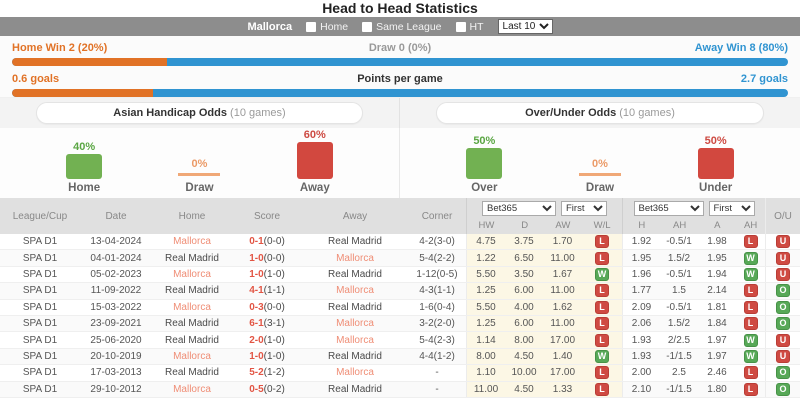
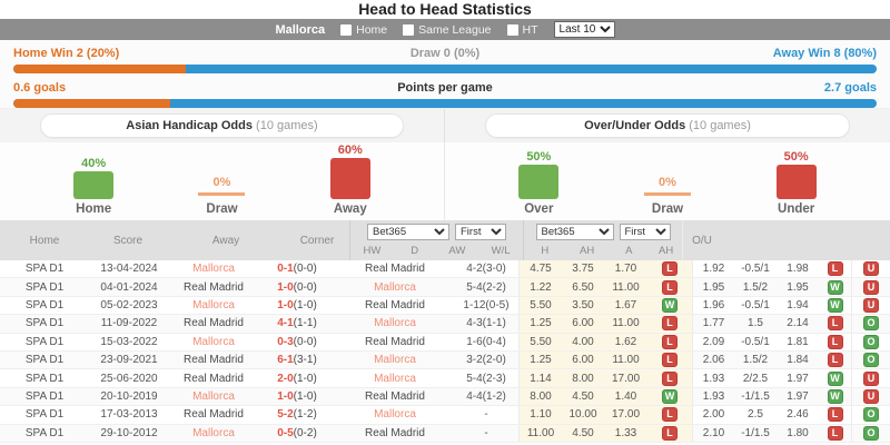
  Head to Head Statistics
  Mallorca
  Home
  Same League
  HT
  Last 10
  Home Win 2 (20%)
  Draw 0 (0%)
  Away Win 8 (80%)
  0.6 goals
  Points per game
  2.7 goals
  Asian Handicap Odds (10 games)
  Over/Under Odds (10 games)
  40%
  Home
  0%
  Draw
  60%
  Away
  50%
  Over
  0%
  Draw
  50%
  Under
- League/Cup
- Date
  Home
  Score
  Away
  Corner
  Bet365
  First
  HW
  D
  AW
  W/L
  Bet365
  First
  H
  AH
  A
  AH
  O/U
  SPA D1
  13-04-2024
  Mallorca
  0-1
  (0-0)
  Real Madrid
  4-2(3-0)
  4.75
  3.75
  1.70
  L
  1.92
  -0.5/1
  1.98
  L
  U
  SPA D1
  04-01-2024
  Real Madrid
  1-0
  (0-0)
  Mallorca
  5-4(2-2)
  1.22
  6.50
  11.00
  L
  1.95
  1.5/2
  1.95
  W
  U
  SPA D1
  05-02-2023
  Mallorca
  1-0
  (1-0)
  Real Madrid
  1-12(0-5)
  5.50
  3.50
  1.67
  W
  1.96
  -0.5/1
  1.94
  W
  U
  SPA D1
  11-09-2022
  Real Madrid
  4-1
  (1-1)
  Mallorca
  4-3(1-1)
  1.25
  6.00
  11.00
  L
  1.77
  1.5
  2.14
  L
  O
  SPA D1
  15-03-2022
  Mallorca
  0-3
  (0-0)
  Real Madrid
  1-6(0-4)
  5.50
  4.00
  1.62
  L
  2.09
  -0.5/1
  1.81
  L
  O
  SPA D1
  23-09-2021
  Real Madrid
  6-1
  (3-1)
  Mallorca
  3-2(2-0)
  1.25
  6.00
  11.00
  L
  2.06
  1.5/2
  1.84
  L
  O
  SPA D1
  25-06-2020
  Real Madrid
  2-0
  (1-0)
  Mallorca
  5-4(2-3)
  1.14
  8.00
  17.00
  L
  1.93
  2/2.5
  1.97
  W
  U
  SPA D1
  20-10-2019
  Mallorca
  1-0
  (1-0)
  Real Madrid
  4-4(1-2)
  8.00
  4.50
  1.40
  W
  1.93
  -1/1.5
  1.97
  W
  U
  SPA D1
  17-03-2013
  Real Madrid
  5-2
  (1-2)
  Mallorca
  -
  1.10
  10.00
  17.00
  L
  2.00
  2.5
  2.46
  L
  O
  SPA D1
  29-10-2012
  Mallorca
  0-5
  (0-2)
  Real Madrid
  -
  11.00
  4.50
  1.33
  L
  2.10
  -1/1.5
  1.80
  L
  O
